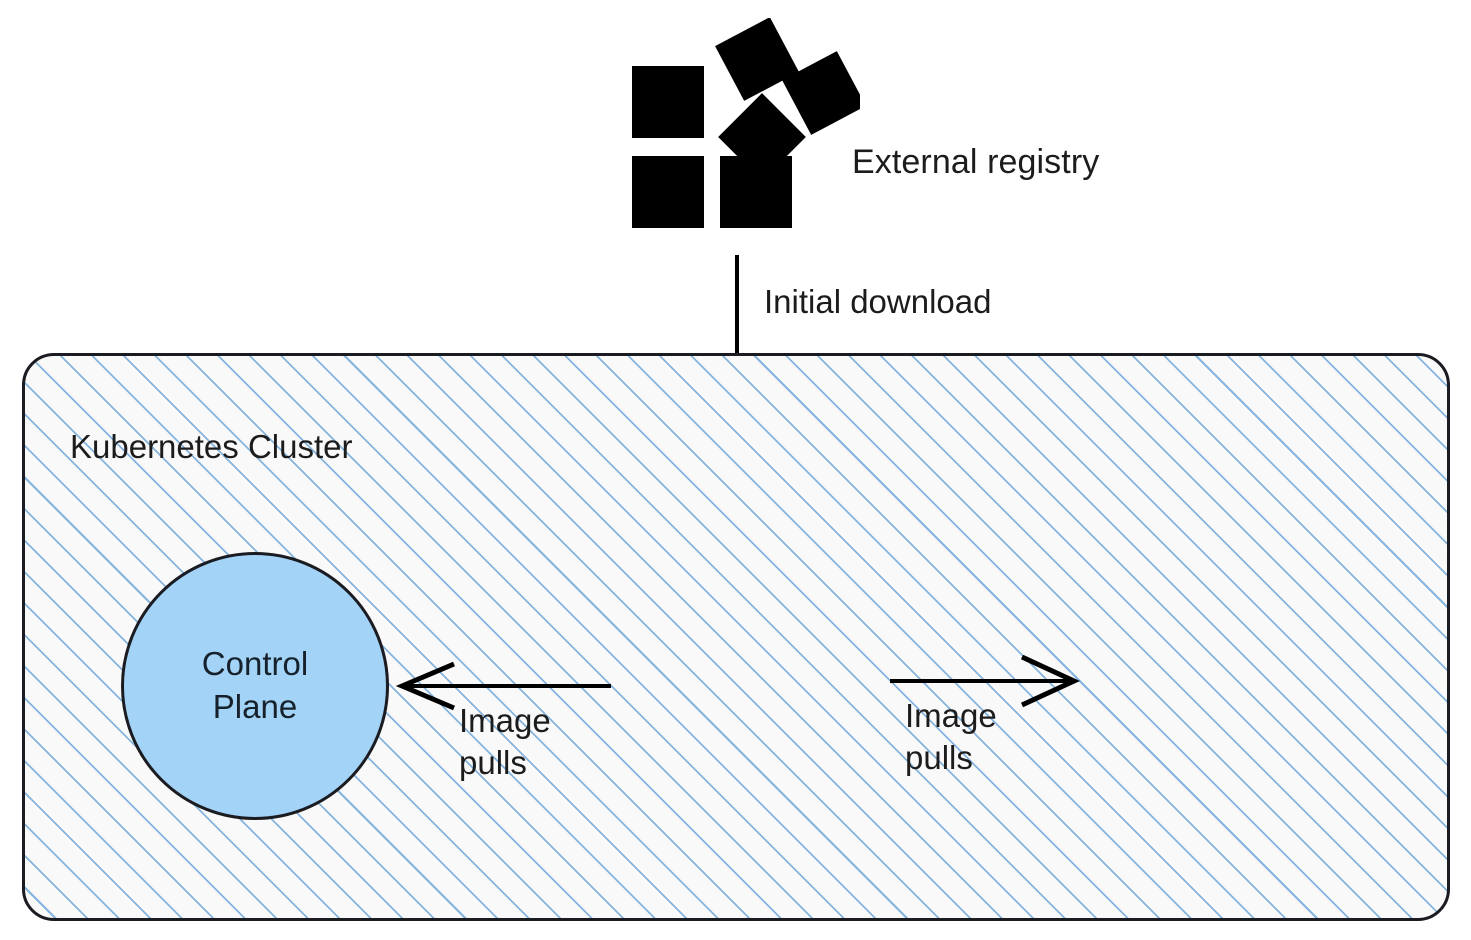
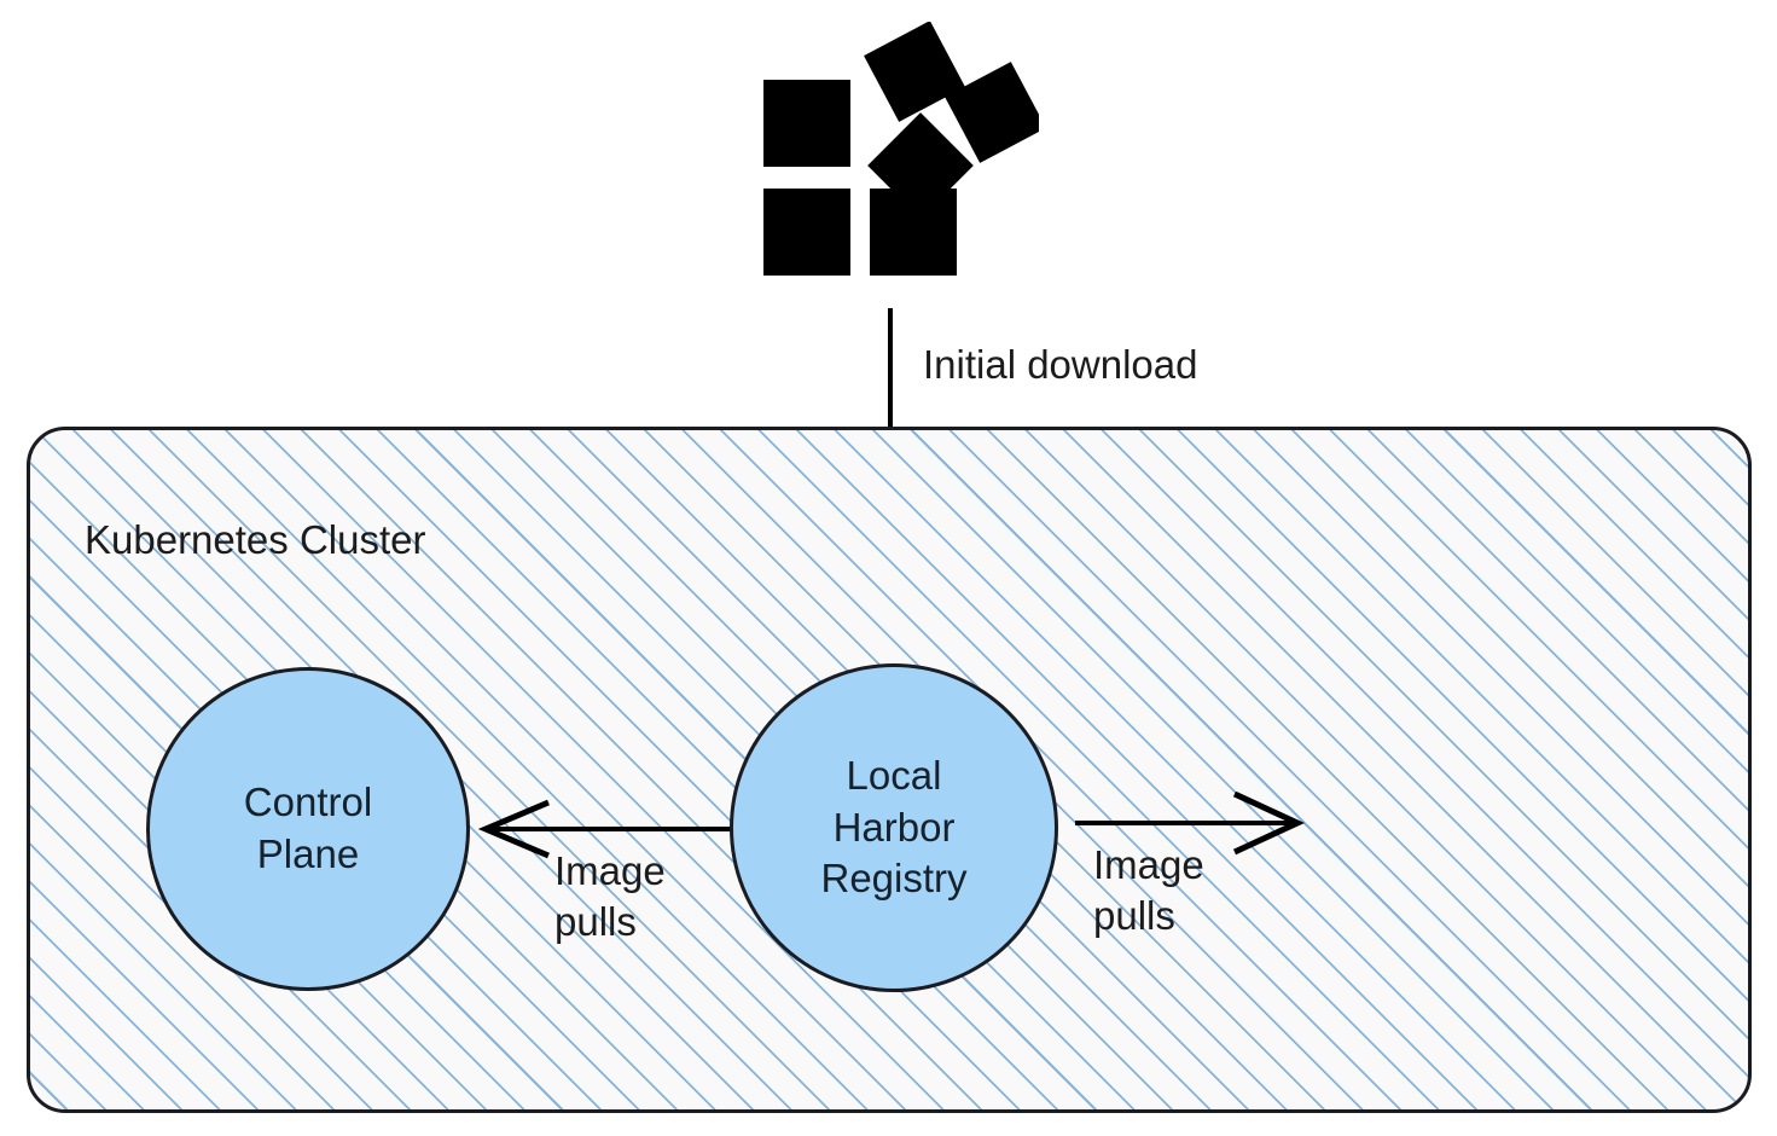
- External registry
  Initial download
  Kubernetes Cluster
  Image
  pulls
  Image
  pulls
  Control
  Plane
+ Local
+ Harbor
+ Registry
